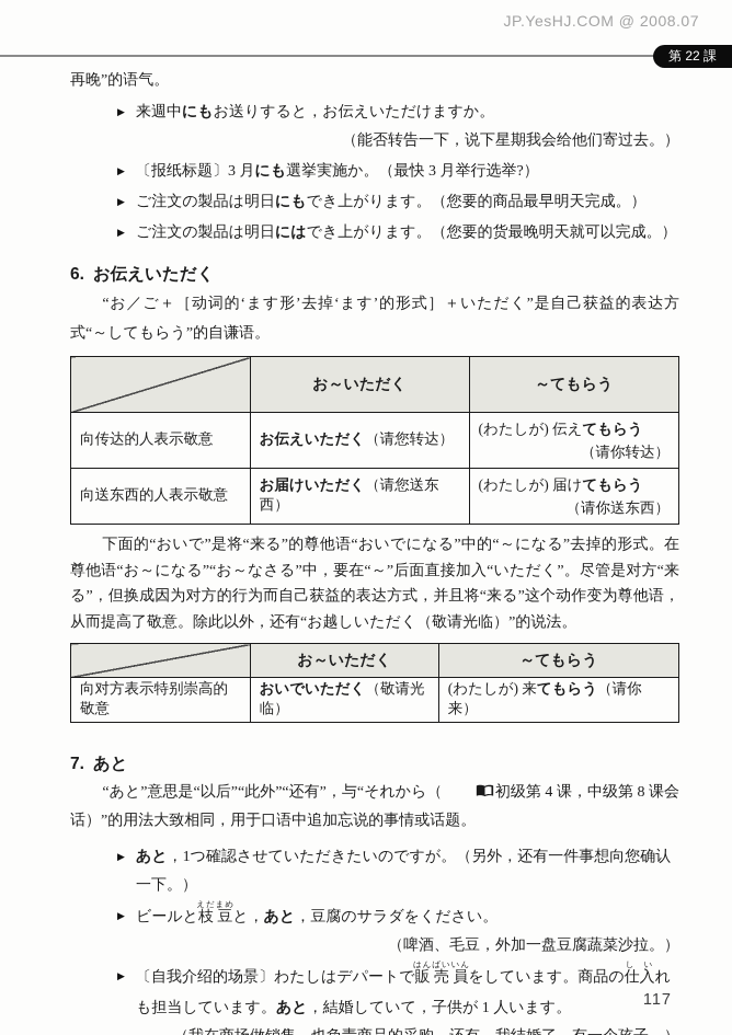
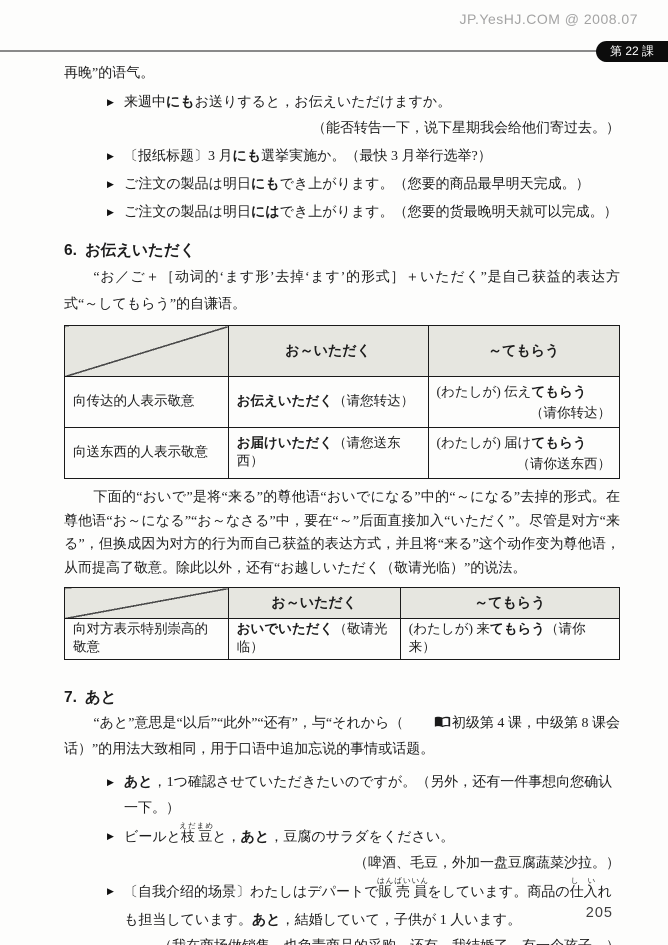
  JP.YesHJ.COM @ 2008.07
  第 22 課
  再晚”的语气。
  ▶
  来週中にもお送りすると，お伝えいただけますか。
  （能否转告一下，说下星期我会给他们寄过去。）
  ▶
  〔报纸标题〕3 月にも選挙実施か。（最快 3 月举行选举?）
  ▶
  ご注文の製品は明日にもでき上がります。（您要的商品最早明天完成。）
  ▶
  ご注文の製品は明日にはでき上がります。（您要的货最晚明天就可以完成。）
  6. お伝えいただく
  “お／ご＋［动词的‘ます形’去掉‘ます’的形式］＋いただく”是自己获益的表达方式“～してもらう”的自谦语。
  	お～いただく	～てもらう
  向传达的人表示敬意	お伝えいただく（请您转达）	(わたしが) 伝えてもらう （请你转达）
  向送东西的人表示敬意	お届けいただく（请您送东西）	(わたしが) 届けてもらう （请你送东西）
  下面的“おいで”是将“来る”的尊他语“おいでになる”中的“～になる”去掉的形式。在尊他语“お～になる”“お～なさる”中，要在“～”后面直接加入“いただく”。尽管是对方“来る”，但换成因为对方的行为而自己获益的表达方式，并且将“来る”这个动作变为尊他语，从而提高了敬意。除此以外，还有“お越しいただく（敬请光临）”的说法。
  	お～いただく	～てもらう
  向对方表示特别崇高的敬意	おいでいただく（敬请光临）	(わたしが) 来てもらう（请你来）
  7. あと
  “あと”意思是“以后”“此外”“还有”，与“それから（ 初级第 4 课，中级第 8 课会话）”的用法大致相同，用于口语中追加忘说的事情或话题。
  ▶
  あと，1つ確認させていただきたいのですが。（另外，还有一件事想向您确认一下。）
  ▶
  ビールと枝豆えだまめと，あと，豆腐のサラダをください。
  （啤酒、毛豆，外加一盘豆腐蔬菜沙拉。）
  ▶
  〔自我介绍的场景〕わたしはデパートで販売員はんばいいんをしています。商品の仕入し いれも担当しています。あと，結婚していて，子供が 1 人います。
- 117
+ 205
